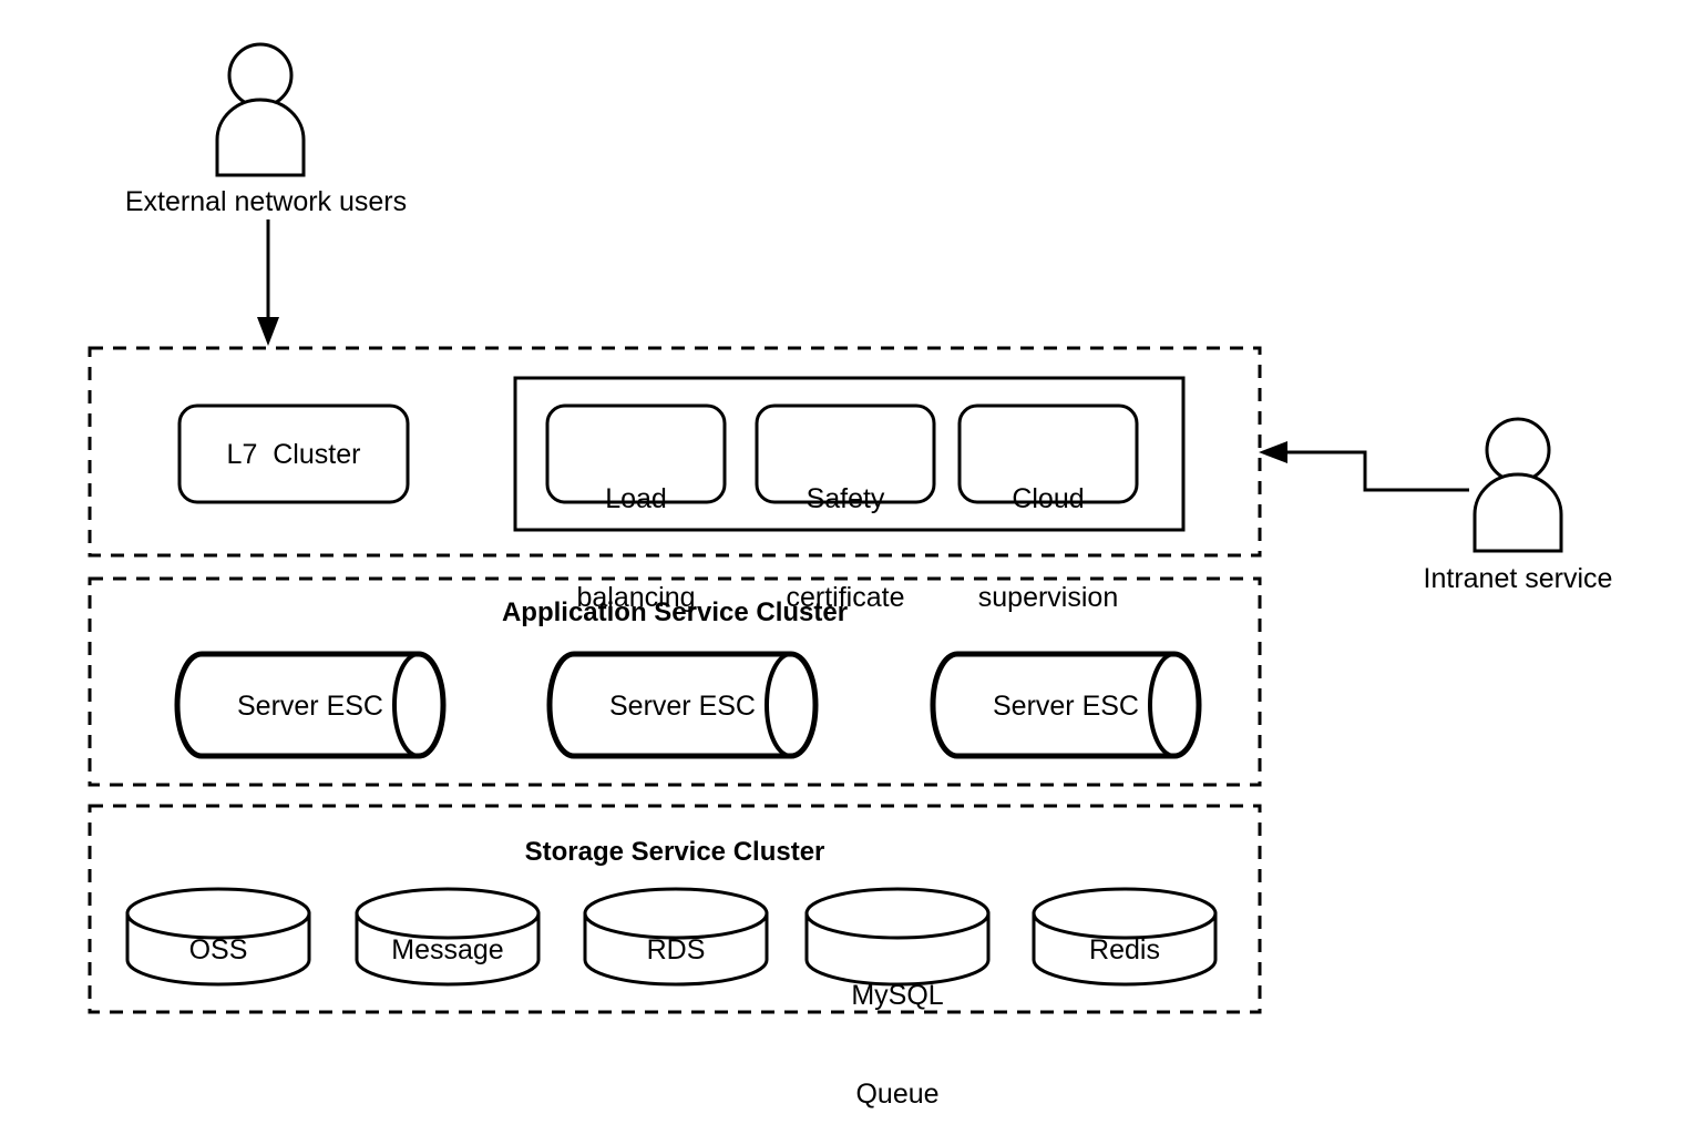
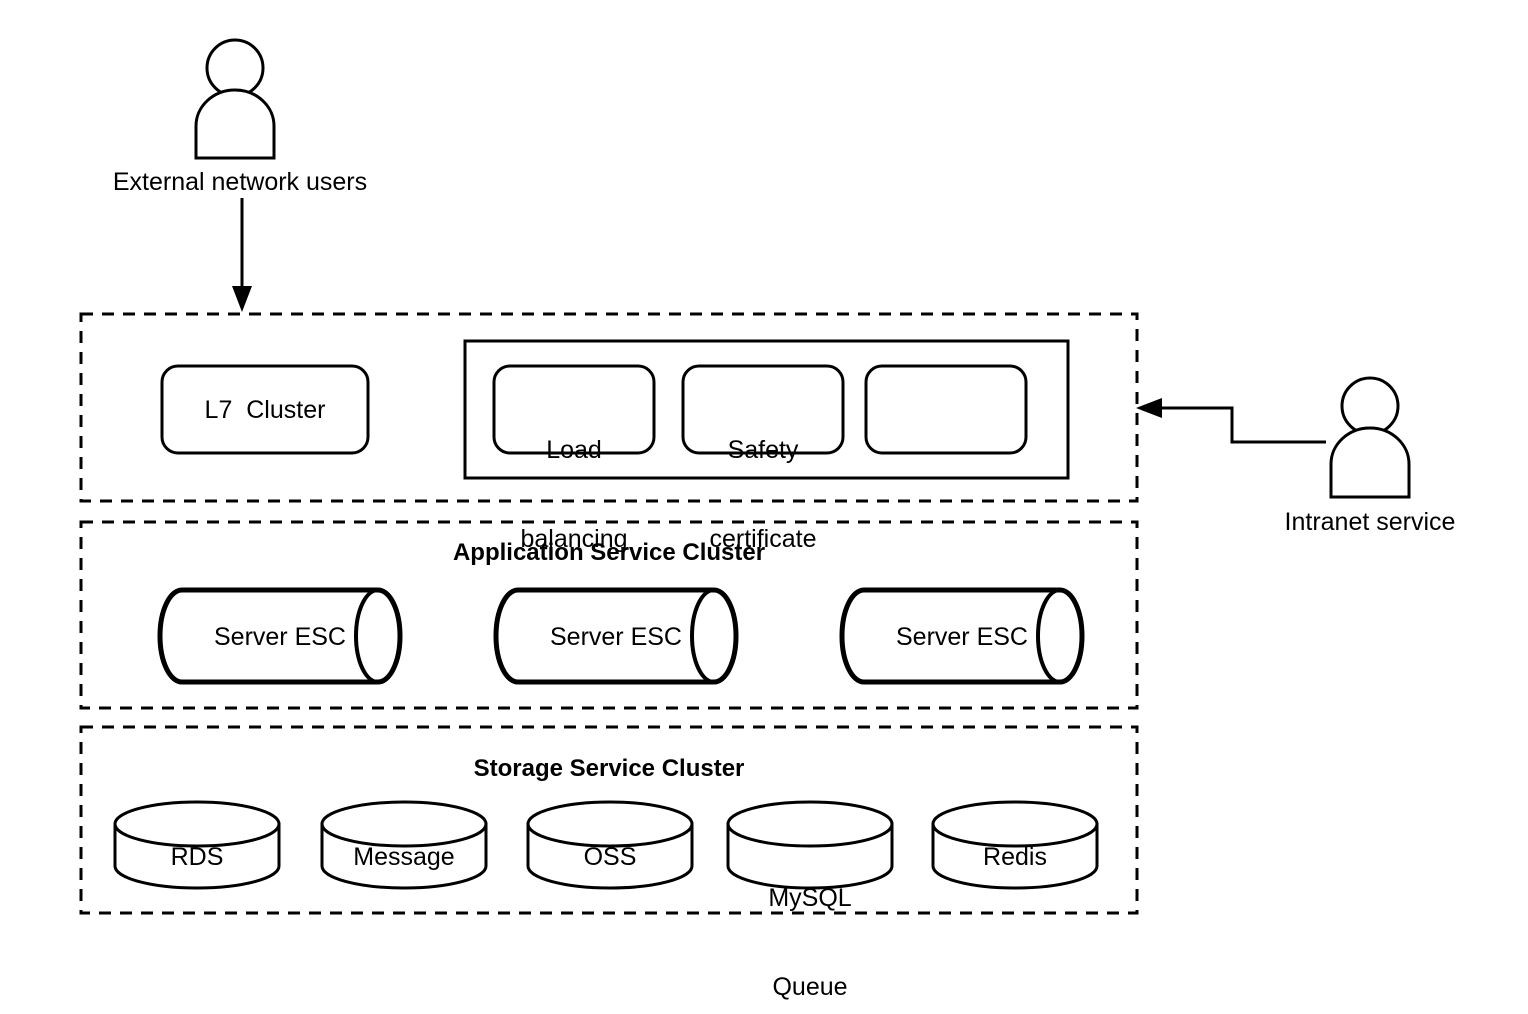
  External network users
  Intranet service
  L7 Cluster
  Load
  balancing
  Safety
  certificate
- Cloud
- supervision
  Application Service Cluster
  Server ESC
  Server ESC
  Server ESC
  Storage Service Cluster
- OSS
+ RDS
  Message
- RDS
+ OSS
  MySQL
  Queue
  Redis
